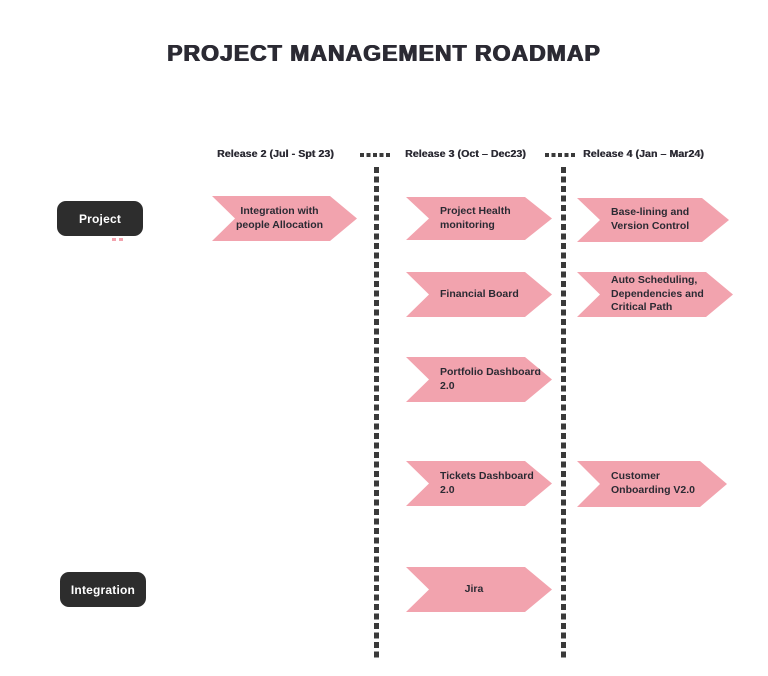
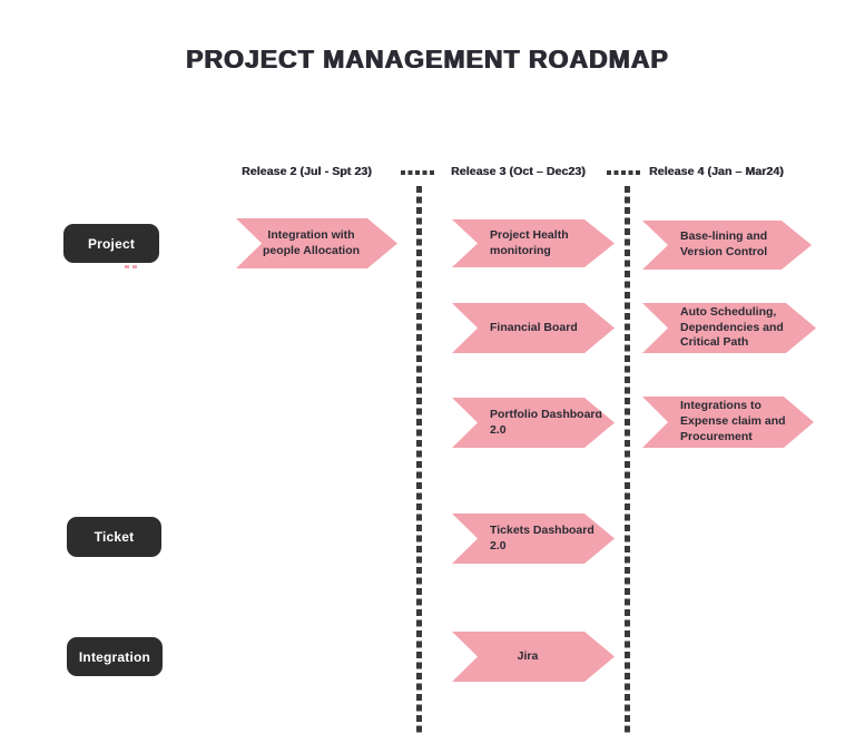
  PROJECT MANAGEMENT ROADMAP
  Release 2 (Jul - Spt 23)
  Release 3 (Oct – Dec23)
  Release 4 (Jan – Mar24)
  Project
+ Ticket
  Integration
  Integration with
  people Allocation
  Project Health
  monitoring
  Base-lining and
  Version Control
  Financial Board
  Auto Scheduling,
  Dependencies and
  Critical Path
  Portfolio Dashboard
  2.0
+ Integrations to
+ Expense claim and
+ Procurement
  Tickets Dashboard
  2.0
- Customer
- Onboarding V2.0
  Jira
